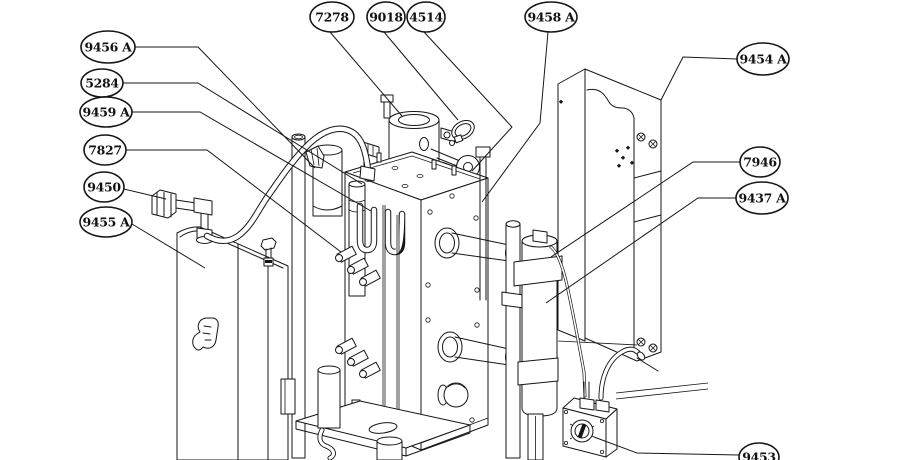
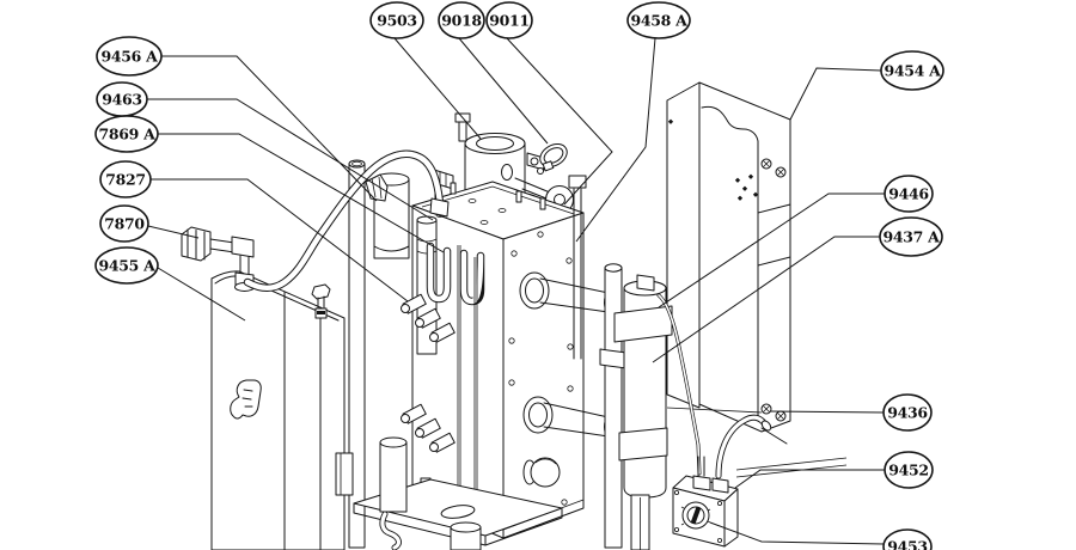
  9456 A
- 5284
+ 9463
- 9459 A
+ 7869 A
  7827
- 9450
+ 7870
  9455 A
- 7278
+ 9503
  9018
- 4514
+ 9011
  9458 A
  9454 A
- 7946
+ 9446
  9437 A
+ 9436
+ 9452
  9453
